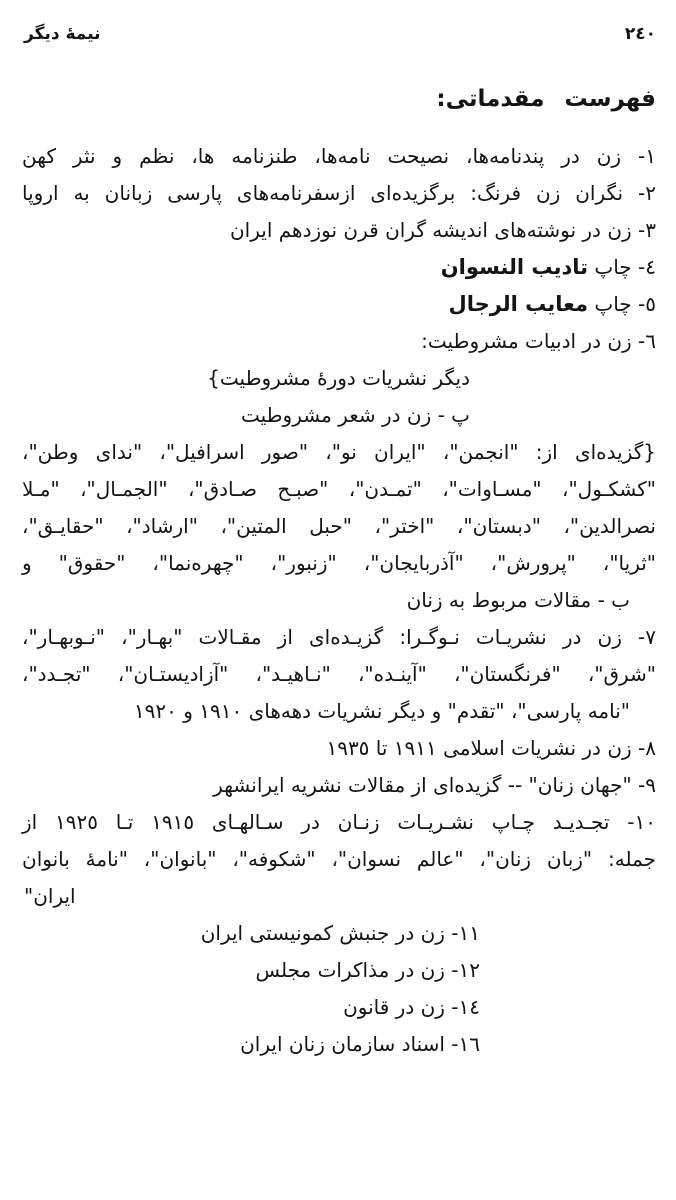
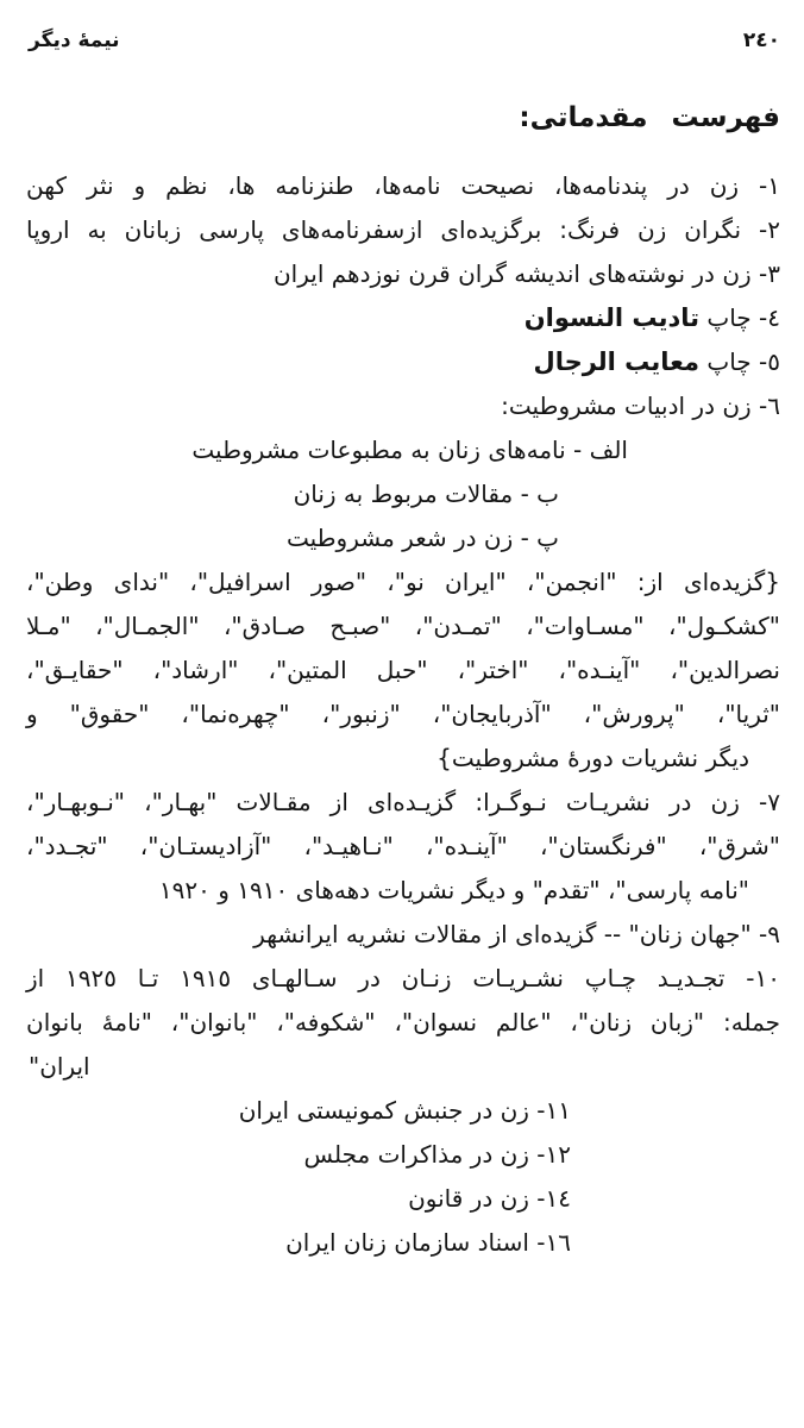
  ٢٤٠
  نیمهٔ دیگر
  فهرست مقدماتی:
  ١- زن در پندنامه‌ها، نصیحت نامه‌ها، طنزنامه ها، نظم و نثر کهن
  ٢- نگران زن فرنگ: برگزیده‌ای ازسفرنامه‌های پارسی زبانان به اروپا
  ٣- زن در نوشتههای اندیشه گران قرن نوزدهم ایران
  ٤- چاپ تادیب النسوان
  ٥- چاپ معایب الرجال
  ٦- زن در ادبیات مشروطیت:
+ الف - نامه‌های زنان به مطبوعات مشروطیت
- دیگر نشریات دورهٔ مشروطیت}
+ ب - مقالات مربوط به زنان
  پ - زن در شعر مشروطیت
  {گزیده‌ای از: "انجمن"، "ایران نو"، "صور اسرافیل"، "ندای وطن"،
  "کشکـول"، "مسـاوات"، "تمـدن"، "صبـح صـادق"، "الجمـال"، "مـلا
- نصرالدین"، "دبستان"، "اختر"، "حبل المتین"، "ارشاد"، "حقایـق"،
+ نصرالدین"، "آینـده"، "اختر"، "حبل المتین"، "ارشاد"، "حقایـق"،
  "ثریا"، "پرورش"، "آذربایجان"، "زنبور"، "چهره‌نما"، "حقوق" و
- ب - مقالات مربوط به زنان
+ دیگر نشریات دورهٔ مشروطیت}
  ٧- زن در نشریـات نـوگـرا: گزیـده‌ای از مقـالات "بهـار"، "نـوبهـار"،
  "شرق"، "فرنگستان"، "آینـده"، "نـاهیـد"، "آزادیستـان"، "تجـدد"،
  "نامه پارسی"، "تقدم" و دیگر نشریات دهه‌های ١٩١٠ و ١٩٢٠
- ٨- زن در نشریات اسلامی ١٩١١ تا ١٩٣٥
  ٩- "جهان زنان" -- گزیده‌ای از مقالات نشریه ایرانشهر
  ١٠- تجـدیـد چـاپ نشـریـات زنـان در سـالهـای ١٩١٥ تـا ١٩٢٥ از
  جمله: "زبان زنان"، "عالم نسوان"، "شکوفه"، "بانوان"، "نامهٔ بانوان
  ایران"
  ١١- زن در جنبش کمونیستی ایران
  ١٢- زن در مذاکرات مجلس
  ١٤- زن در قانون
  ١٦- اسناد سازمان زنان ایران
